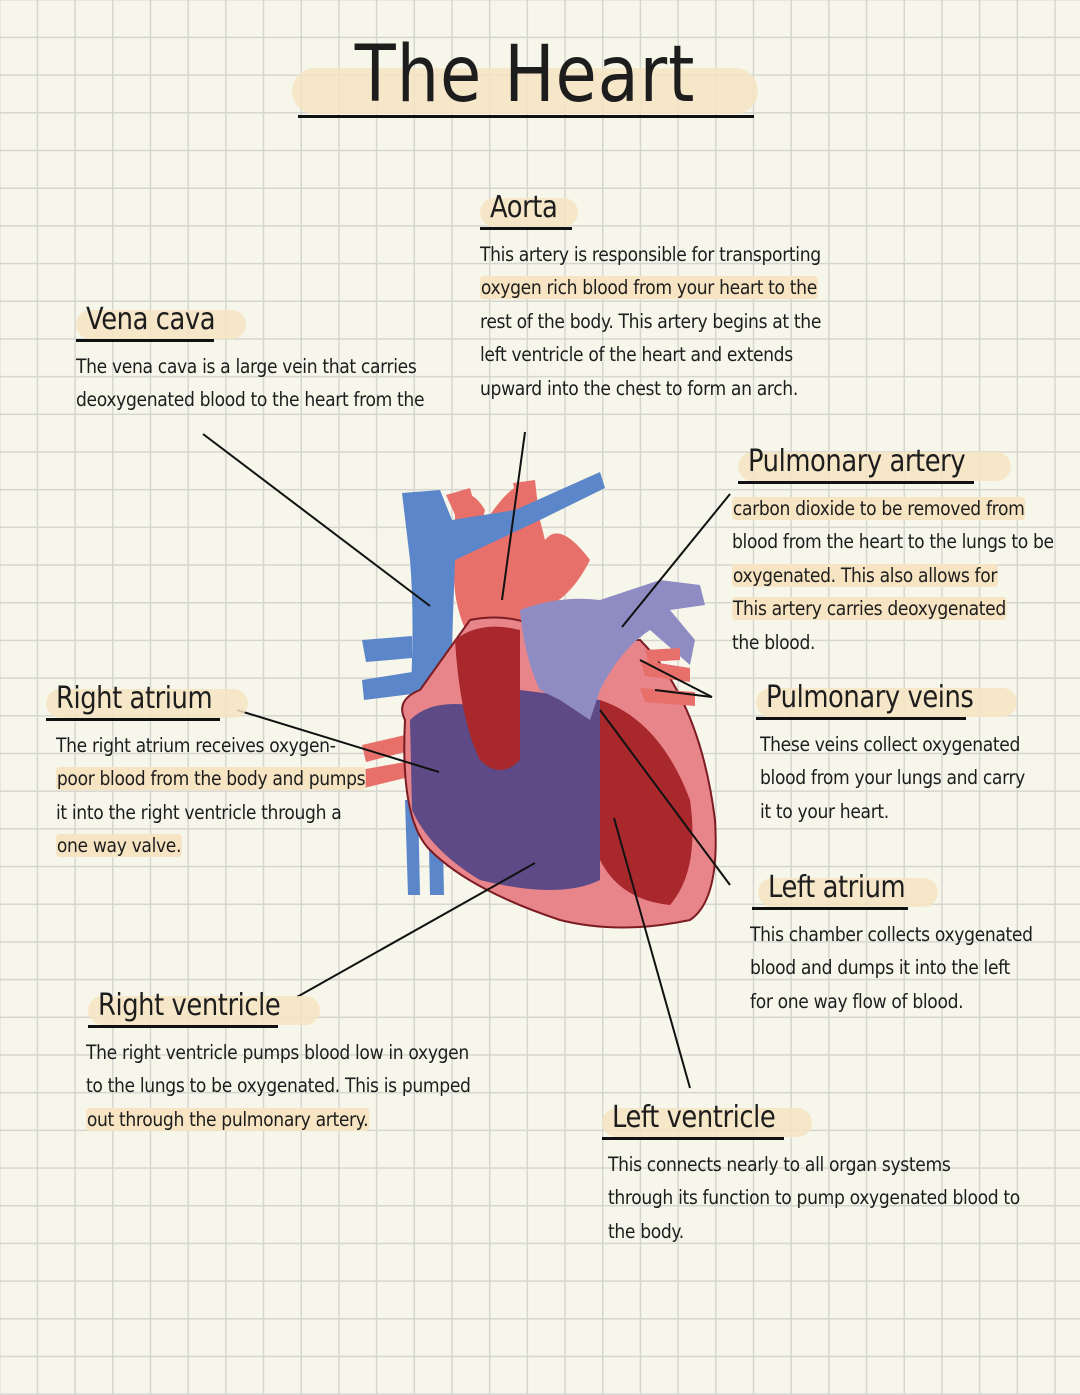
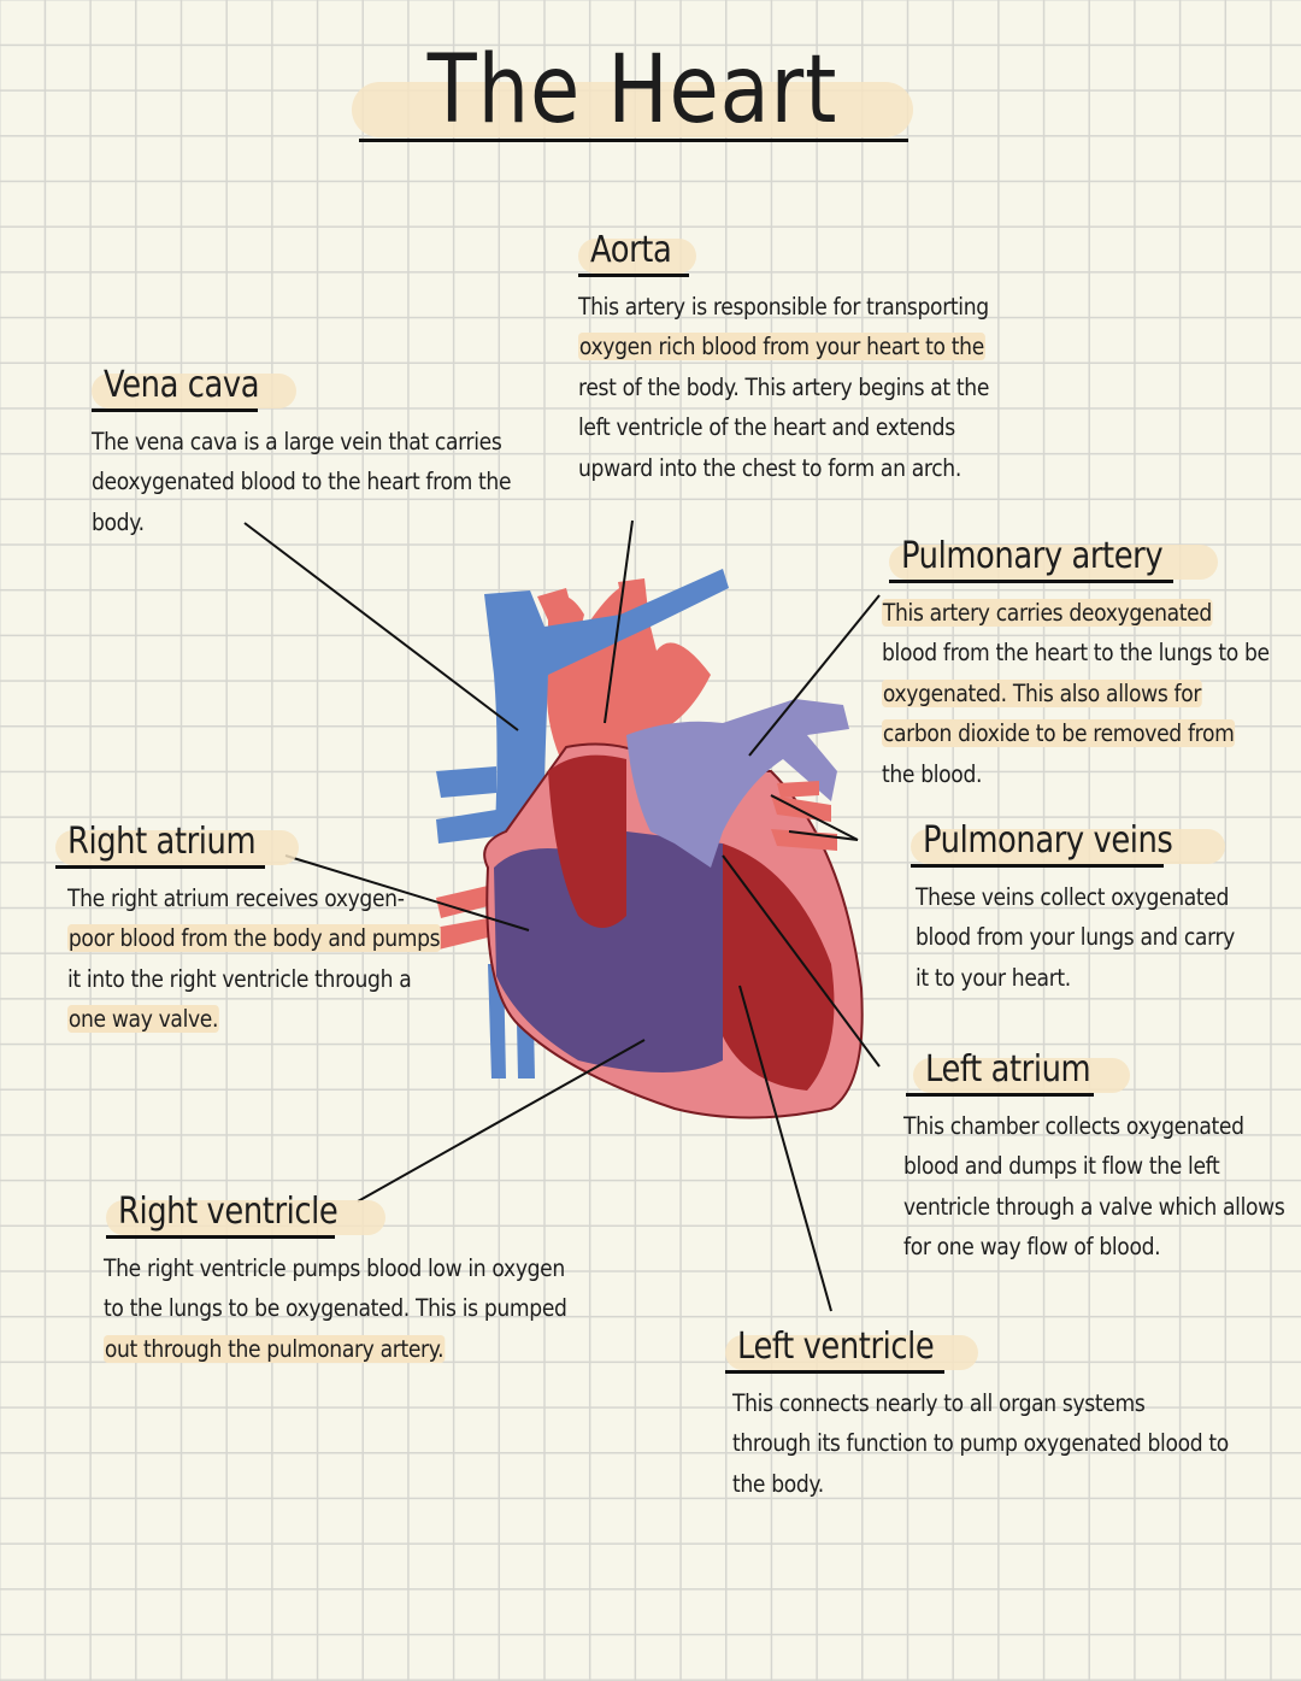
  The Heart
  Aorta
  This artery is responsible for transporting
  oxygen rich blood from your heart to the
  rest of the body. This artery begins at the
  left ventricle of the heart and extends
  upward into the chest to form an arch.
  Vena cava
  The vena cava is a large vein that carries
  deoxygenated blood to the heart from the
+ body.
  Pulmonary artery
- carbon dioxide to be removed from
+ This artery carries deoxygenated
  blood from the heart to the lungs to be
  oxygenated. This also allows for
- This artery carries deoxygenated
+ carbon dioxide to be removed from
  the blood.
  Right atrium
  The right atrium receives oxygen-
  poor blood from the body and pumps
  it into the right ventricle through a
  one way valve.
  Pulmonary veins
  These veins collect oxygenated
  blood from your lungs and carry
  it to your heart.
  Left atrium
  This chamber collects oxygenated
- blood and dumps it into the left
+ blood and dumps it flow the left
+ ventricle through a valve which allows
  for one way flow of blood.
  Right ventricle
  The right ventricle pumps blood low in oxygen
  to the lungs to be oxygenated. This is pumped
  out through the pulmonary artery.
  Left ventricle
  This connects nearly to all organ systems
  through its function to pump oxygenated blood to
  the body.
